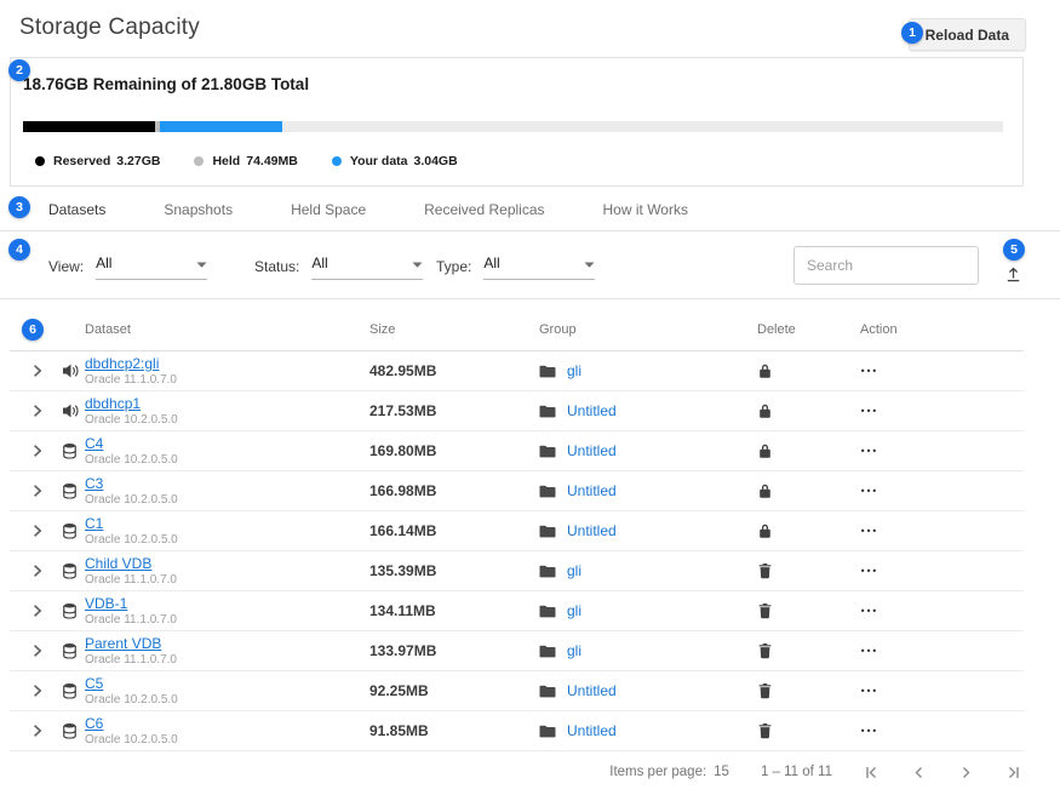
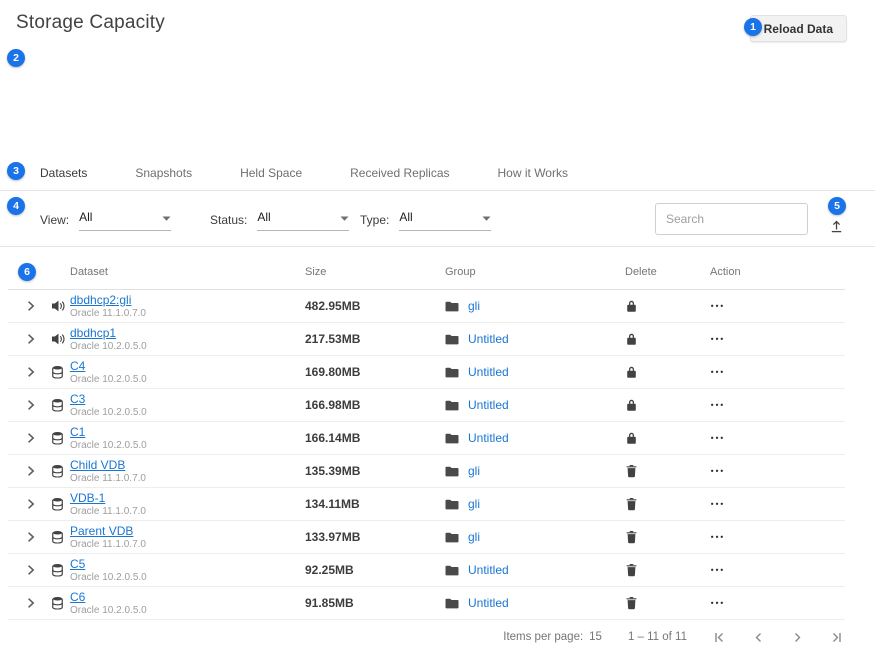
  Storage Capacity
  Reload Data
- 18.76GB Remaining of 21.80GB Total
- Reserved
- 3.27GB
- Held
- 74.49MB
- Your data
- 3.04GB
  Datasets
  Snapshots
  Held Space
  Received Replicas
  How it Works
  View:
  All
  Status:
  All
  Type:
  All
  Search
  Dataset
  Size
  Group
  Delete
  Action
  dbdhcp2:gli
  Oracle 11.1.0.7.0
  482.95MB
  gli
  •••
  dbdhcp1
  Oracle 10.2.0.5.0
  217.53MB
  Untitled
  •••
  C4
  Oracle 10.2.0.5.0
  169.80MB
  Untitled
  •••
  C3
  Oracle 10.2.0.5.0
  166.98MB
  Untitled
  •••
  C1
  Oracle 10.2.0.5.0
  166.14MB
  Untitled
  •••
  Child VDB
  Oracle 11.1.0.7.0
  135.39MB
  gli
  •••
  VDB-1
  Oracle 11.1.0.7.0
  134.11MB
  gli
  •••
  Parent VDB
  Oracle 11.1.0.7.0
  133.97MB
  gli
  •••
  C5
  Oracle 10.2.0.5.0
  92.25MB
  Untitled
  •••
  C6
  Oracle 10.2.0.5.0
  91.85MB
  Untitled
  •••
  Items per page:
  15
  1 – 11 of 11
  1
  2
  3
  4
  5
  6
